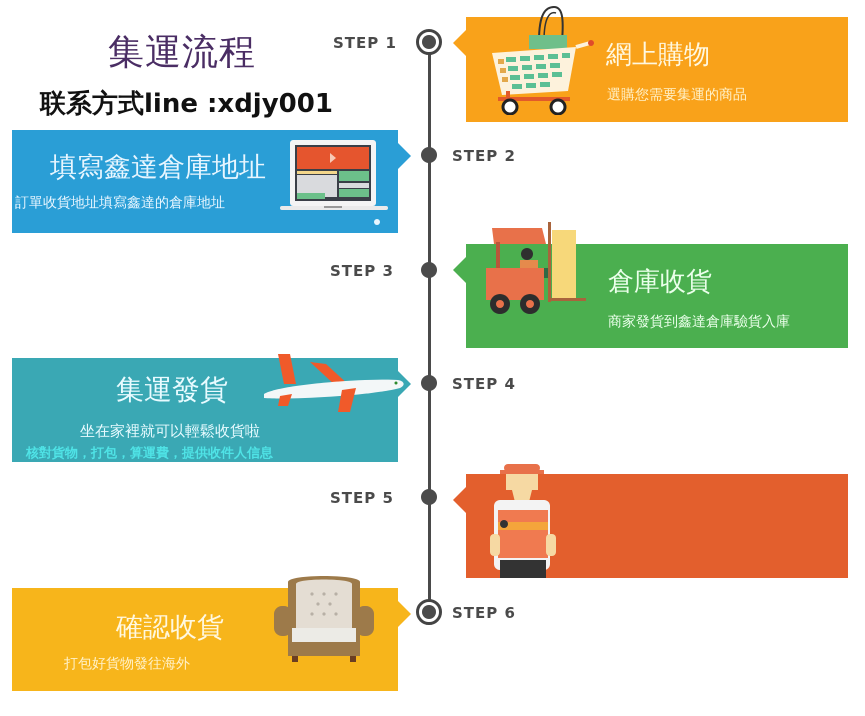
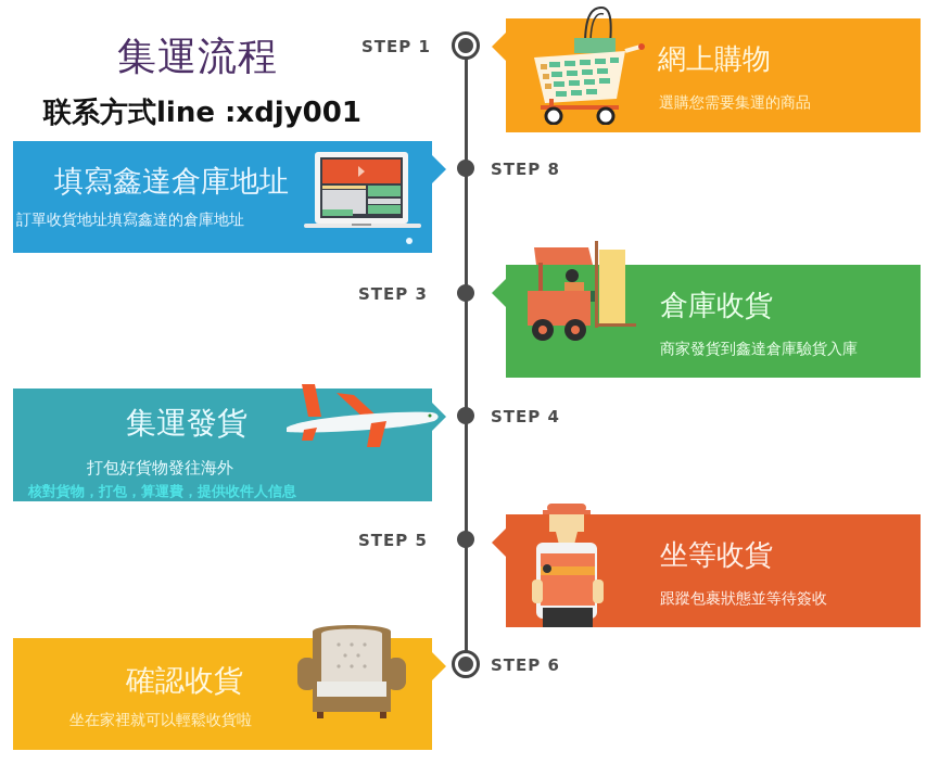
  集運流程
  联系方式line :xdjy001
  STEP 1
- STEP 2
+ STEP 8
  STEP 3
  STEP 4
  STEP 5
  STEP 6
  網上購物
  選購您需要集運的商品
  填寫鑫達倉庫地址
  訂單收貨地址填寫鑫達的倉庫地址
  倉庫收貨
  商家發貨到鑫達倉庫驗貨入庫
  集運發貨
- 坐在家裡就可以輕鬆收貨啦
+ 打包好貨物發往海外
  核對貨物，打包，算運費，提供收件人信息
+ 坐等收貨
+ 跟蹤包裹狀態並等待簽收
  確認收貨
- 打包好貨物發往海外
+ 坐在家裡就可以輕鬆收貨啦
